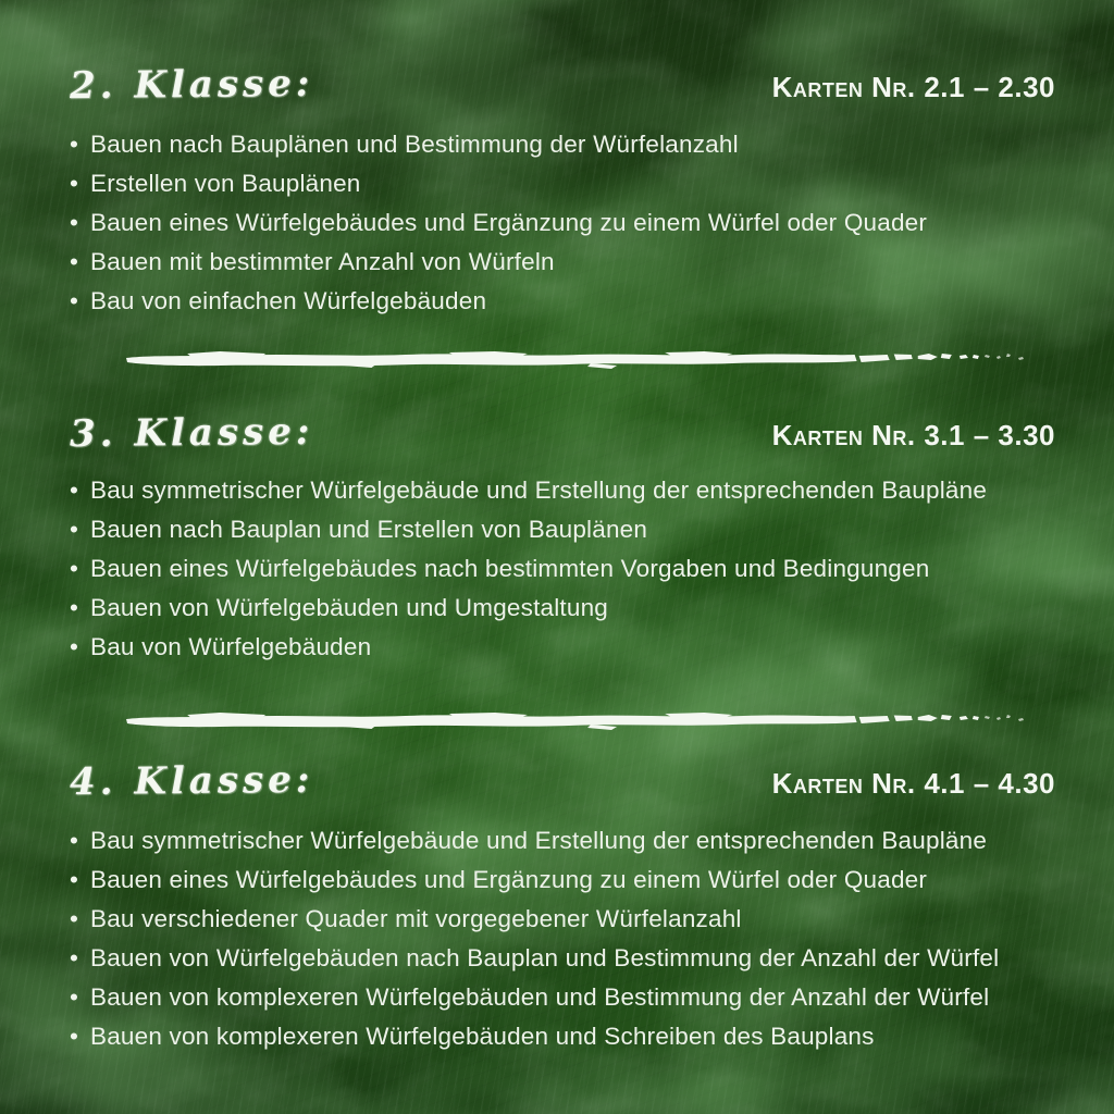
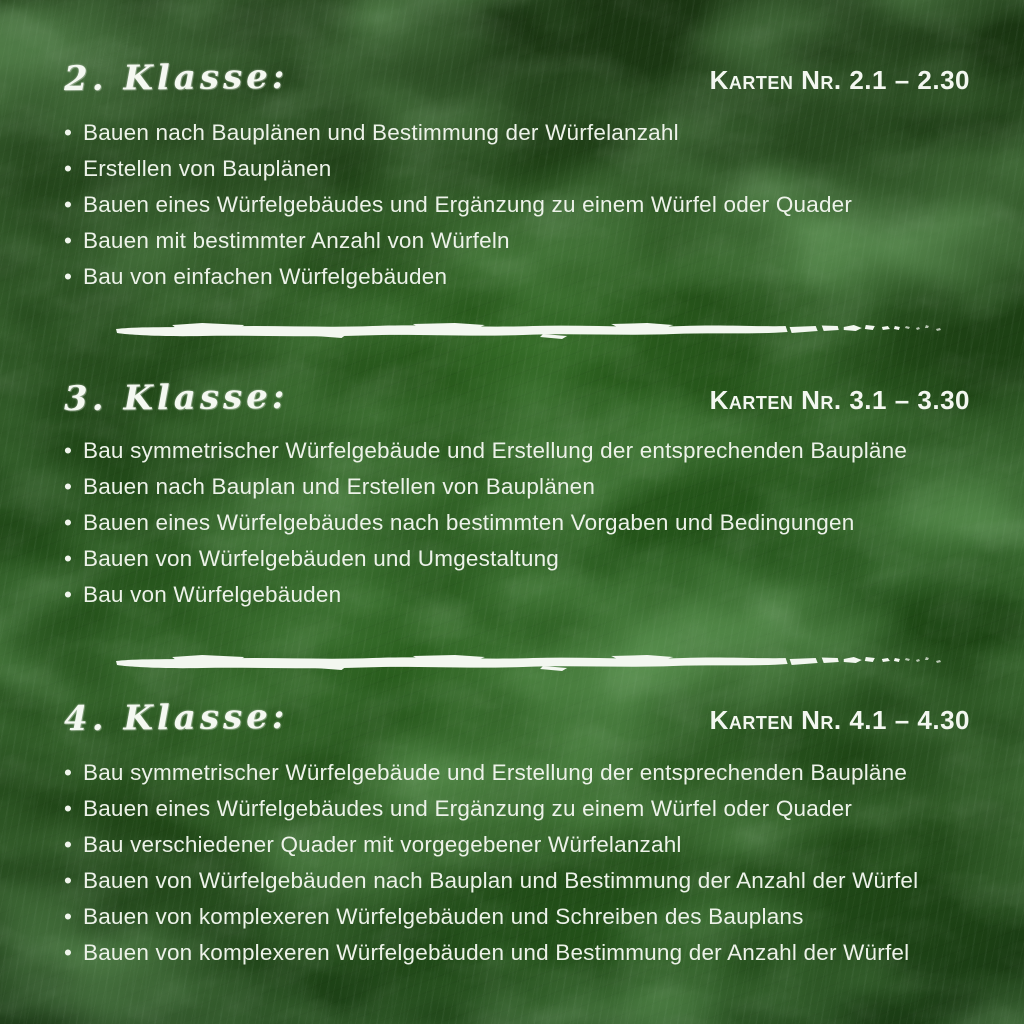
  2. Klasse:
  Karten Nr. 2.1 – 2.30
  •
  Bauen nach Bauplänen und Bestimmung der Würfelanzahl
  •
  Erstellen von Bauplänen
  •
  Bauen eines Würfelgebäudes und Ergänzung zu einem Würfel oder Quader
  •
  Bauen mit bestimmter Anzahl von Würfeln
  •
  Bau von einfachen Würfelgebäuden
  3. Klasse:
  Karten Nr. 3.1 – 3.30
  •
  Bau symmetrischer Würfelgebäude und Erstellung der entsprechenden Baupläne
  •
  Bauen nach Bauplan und Erstellen von Bauplänen
  •
  Bauen eines Würfelgebäudes nach bestimmten Vorgaben und Bedingungen
  •
  Bauen von Würfelgebäuden und Umgestaltung
  •
  Bau von Würfelgebäuden
  4. Klasse:
  Karten Nr. 4.1 – 4.30
  •
  Bau symmetrischer Würfelgebäude und Erstellung der entsprechenden Baupläne
  •
  Bauen eines Würfelgebäudes und Ergänzung zu einem Würfel oder Quader
  •
  Bau verschiedener Quader mit vorgegebener Würfelanzahl
  •
  Bauen von Würfelgebäuden nach Bauplan und Bestimmung der Anzahl der Würfel
  •
- Bauen von komplexeren Würfelgebäuden und Bestimmung der Anzahl der Würfel
+ Bauen von komplexeren Würfelgebäuden und Schreiben des Bauplans
  •
- Bauen von komplexeren Würfelgebäuden und Schreiben des Bauplans
+ Bauen von komplexeren Würfelgebäuden und Bestimmung der Anzahl der Würfel
